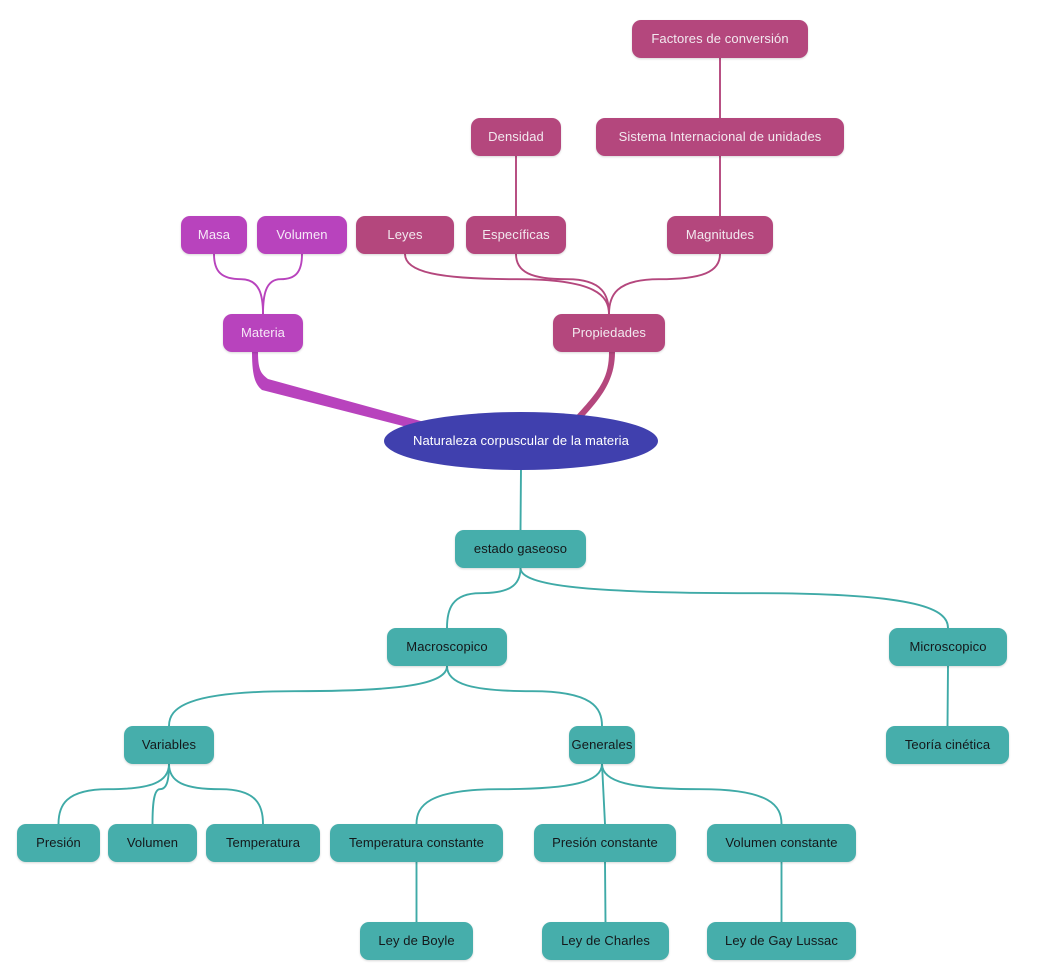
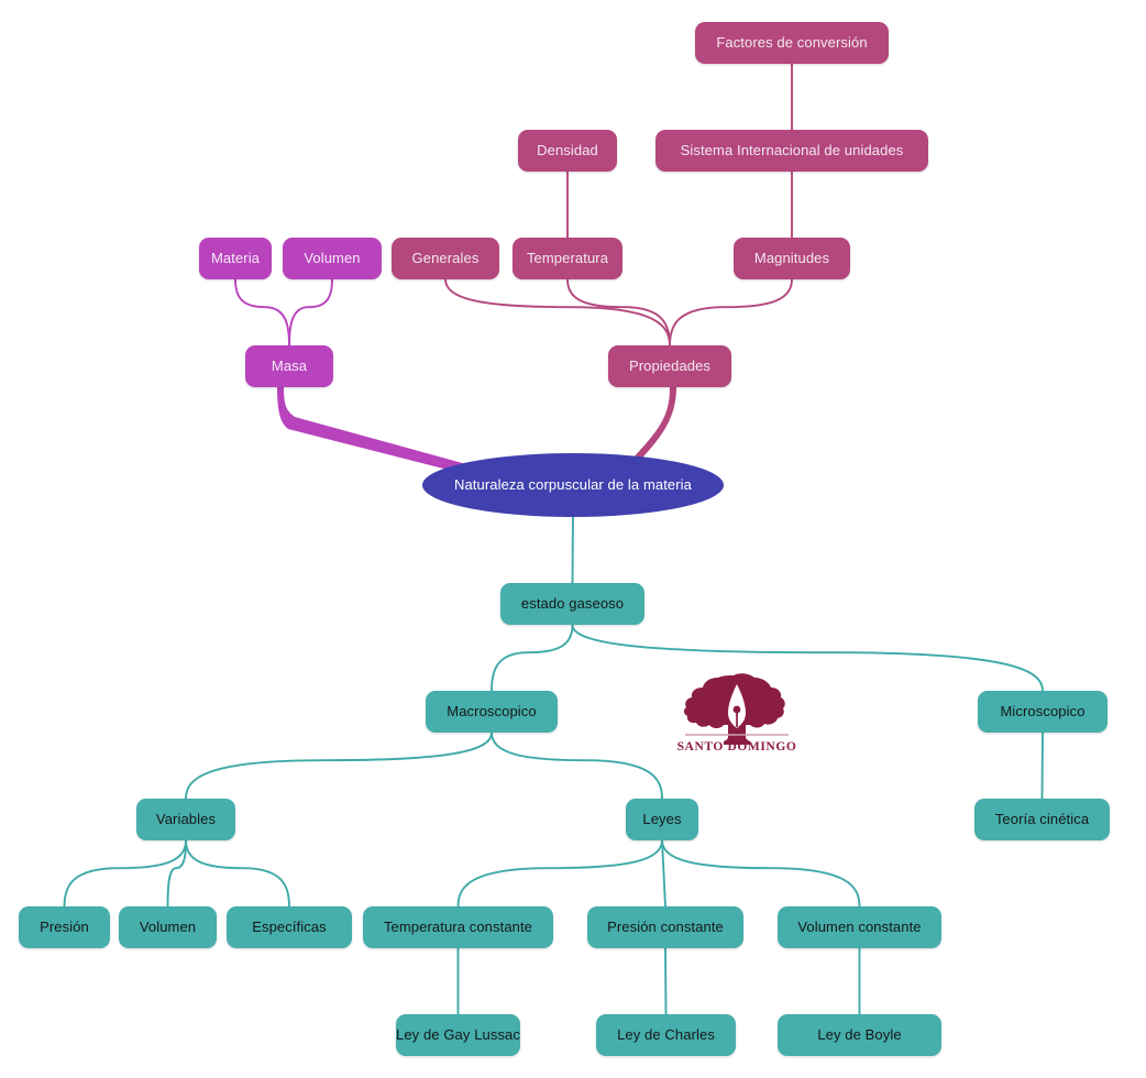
+ SANTO DOMINGO
  Factores de conversión
  Densidad
  Sistema Internacional de unidades
- Masa
+ Materia
  Volumen
- Leyes
+ Generales
- Específicas
+ Temperatura
  Magnitudes
- Materia
+ Masa
  Propiedades
  Naturaleza corpuscular de la materia
  estado gaseoso
  Macroscopico
  Microscopico
  Teoría cinética
  Variables
- Generales
+ Leyes
  Presión
  Volumen
- Temperatura
+ Específicas
  Temperatura constante
  Presión constante
  Volumen constante
- Ley de Boyle
+ Ley de Gay Lussac
  Ley de Charles
- Ley de Gay Lussac
+ Ley de Boyle
